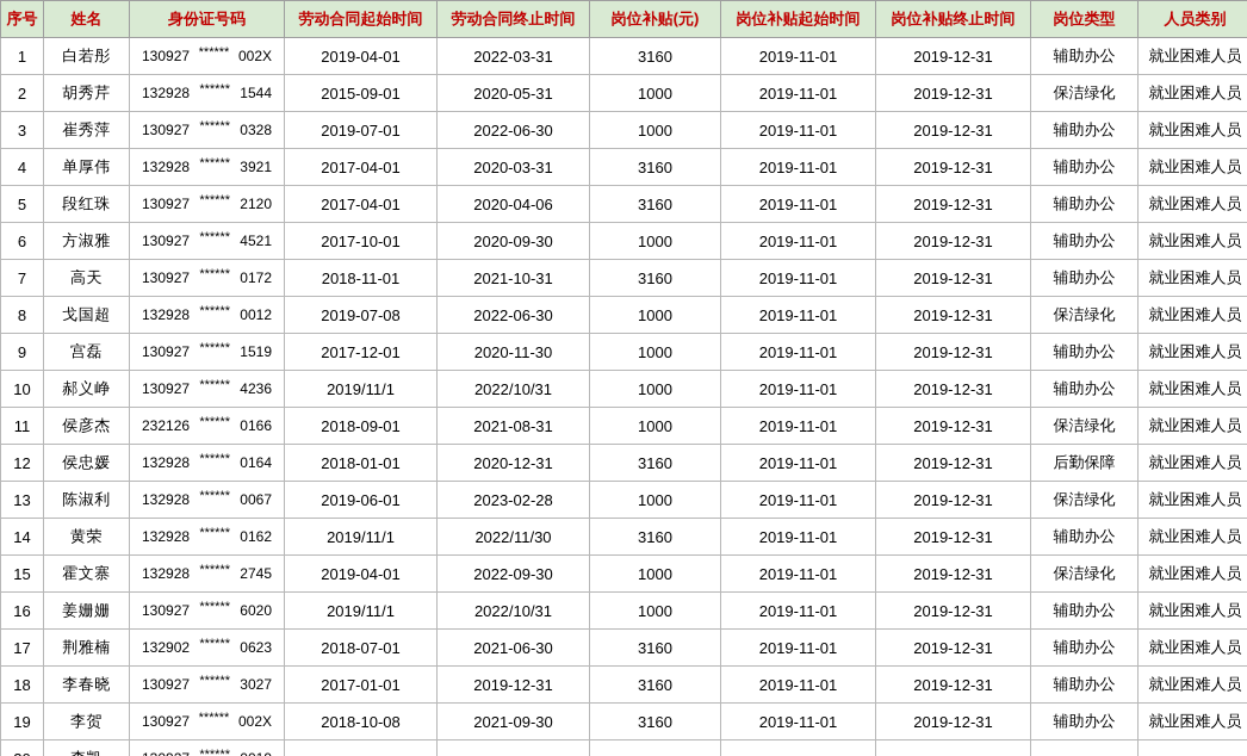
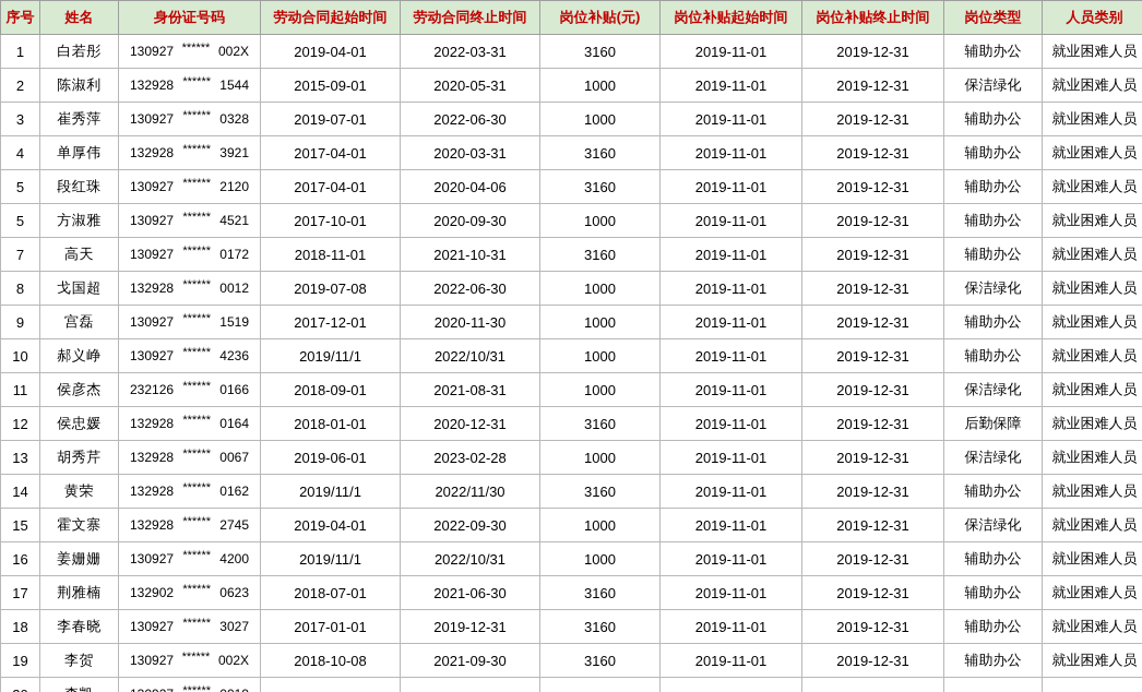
  序号	姓名	身份证号码	劳动合同起始时间	劳动合同终止时间	岗位补贴(元)	岗位补贴起始时间	岗位补贴终止时间	岗位类型	人员类别
  1	白若彤	130927 ****** 002X	2019-04-01	2022-03-31	3160	2019-11-01	2019-12-31	辅助办公	就业困难人员
- 2	胡秀芹	132928 ****** 1544	2015-09-01	2020-05-31	1000	2019-11-01	2019-12-31	保洁绿化	就业困难人员
+ 2	陈淑利	132928 ****** 1544	2015-09-01	2020-05-31	1000	2019-11-01	2019-12-31	保洁绿化	就业困难人员
  3	崔秀萍	130927 ****** 0328	2019-07-01	2022-06-30	1000	2019-11-01	2019-12-31	辅助办公	就业困难人员
  4	单厚伟	132928 ****** 3921	2017-04-01	2020-03-31	3160	2019-11-01	2019-12-31	辅助办公	就业困难人员
  5	段红珠	130927 ****** 2120	2017-04-01	2020-04-06	3160	2019-11-01	2019-12-31	辅助办公	就业困难人员
- 6	方淑雅	130927 ****** 4521	2017-10-01	2020-09-30	1000	2019-11-01	2019-12-31	辅助办公	就业困难人员
+ 5	方淑雅	130927 ****** 4521	2017-10-01	2020-09-30	1000	2019-11-01	2019-12-31	辅助办公	就业困难人员
  7	高天	130927 ****** 0172	2018-11-01	2021-10-31	3160	2019-11-01	2019-12-31	辅助办公	就业困难人员
  8	戈国超	132928 ****** 0012	2019-07-08	2022-06-30	1000	2019-11-01	2019-12-31	保洁绿化	就业困难人员
  9	宫磊	130927 ****** 1519	2017-12-01	2020-11-30	1000	2019-11-01	2019-12-31	辅助办公	就业困难人员
  10	郝义峥	130927 ****** 4236	2019/11/1	2022/10/31	1000	2019-11-01	2019-12-31	辅助办公	就业困难人员
  11	侯彦杰	232126 ****** 0166	2018-09-01	2021-08-31	1000	2019-11-01	2019-12-31	保洁绿化	就业困难人员
  12	侯忠媛	132928 ****** 0164	2018-01-01	2020-12-31	3160	2019-11-01	2019-12-31	后勤保障	就业困难人员
- 13	陈淑利	132928 ****** 0067	2019-06-01	2023-02-28	1000	2019-11-01	2019-12-31	保洁绿化	就业困难人员
+ 13	胡秀芹	132928 ****** 0067	2019-06-01	2023-02-28	1000	2019-11-01	2019-12-31	保洁绿化	就业困难人员
  14	黄荣	132928 ****** 0162	2019/11/1	2022/11/30	3160	2019-11-01	2019-12-31	辅助办公	就业困难人员
  15	霍文寨	132928 ****** 2745	2019-04-01	2022-09-30	1000	2019-11-01	2019-12-31	保洁绿化	就业困难人员
- 16	姜姗姗	130927 ****** 6020	2019/11/1	2022/10/31	1000	2019-11-01	2019-12-31	辅助办公	就业困难人员
+ 16	姜姗姗	130927 ****** 4200	2019/11/1	2022/10/31	1000	2019-11-01	2019-12-31	辅助办公	就业困难人员
  17	荆雅楠	132902 ****** 0623	2018-07-01	2021-06-30	3160	2019-11-01	2019-12-31	辅助办公	就业困难人员
  18	李春晓	130927 ****** 3027	2017-01-01	2019-12-31	3160	2019-11-01	2019-12-31	辅助办公	就业困难人员
  19	李贺	130927 ****** 002X	2018-10-08	2021-09-30	3160	2019-11-01	2019-12-31	辅助办公	就业困难人员
